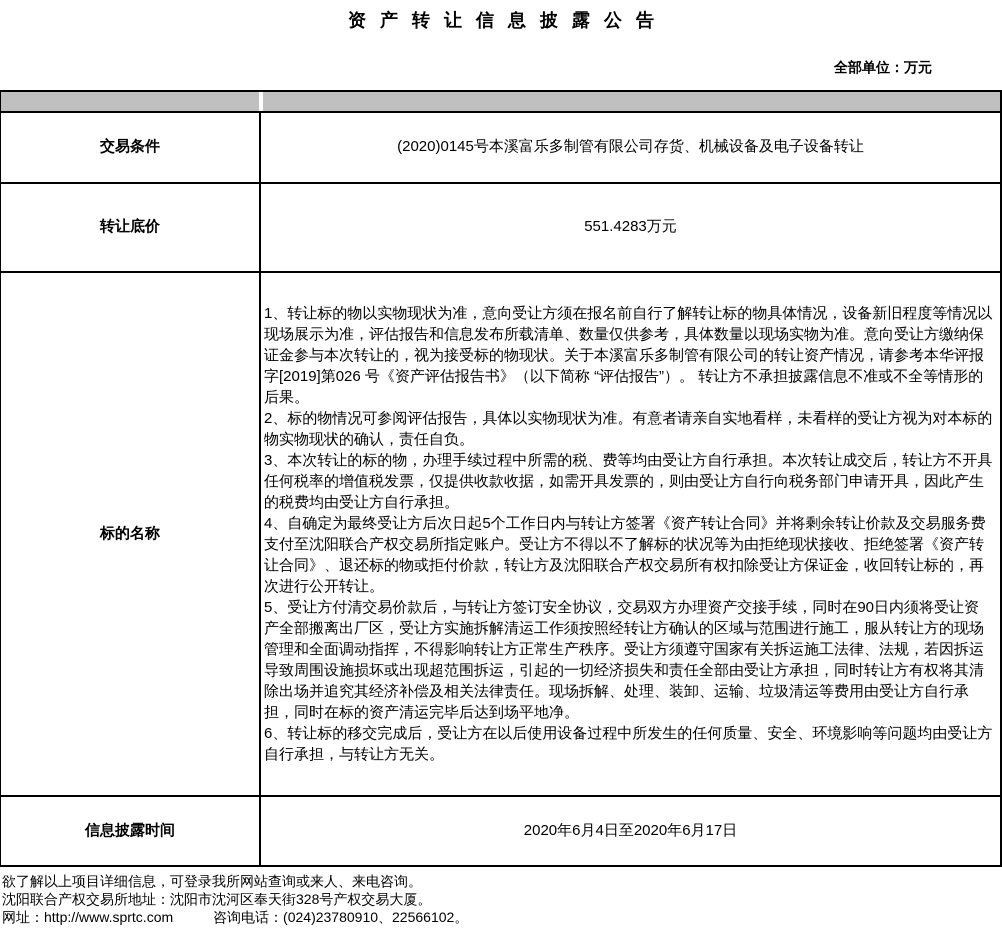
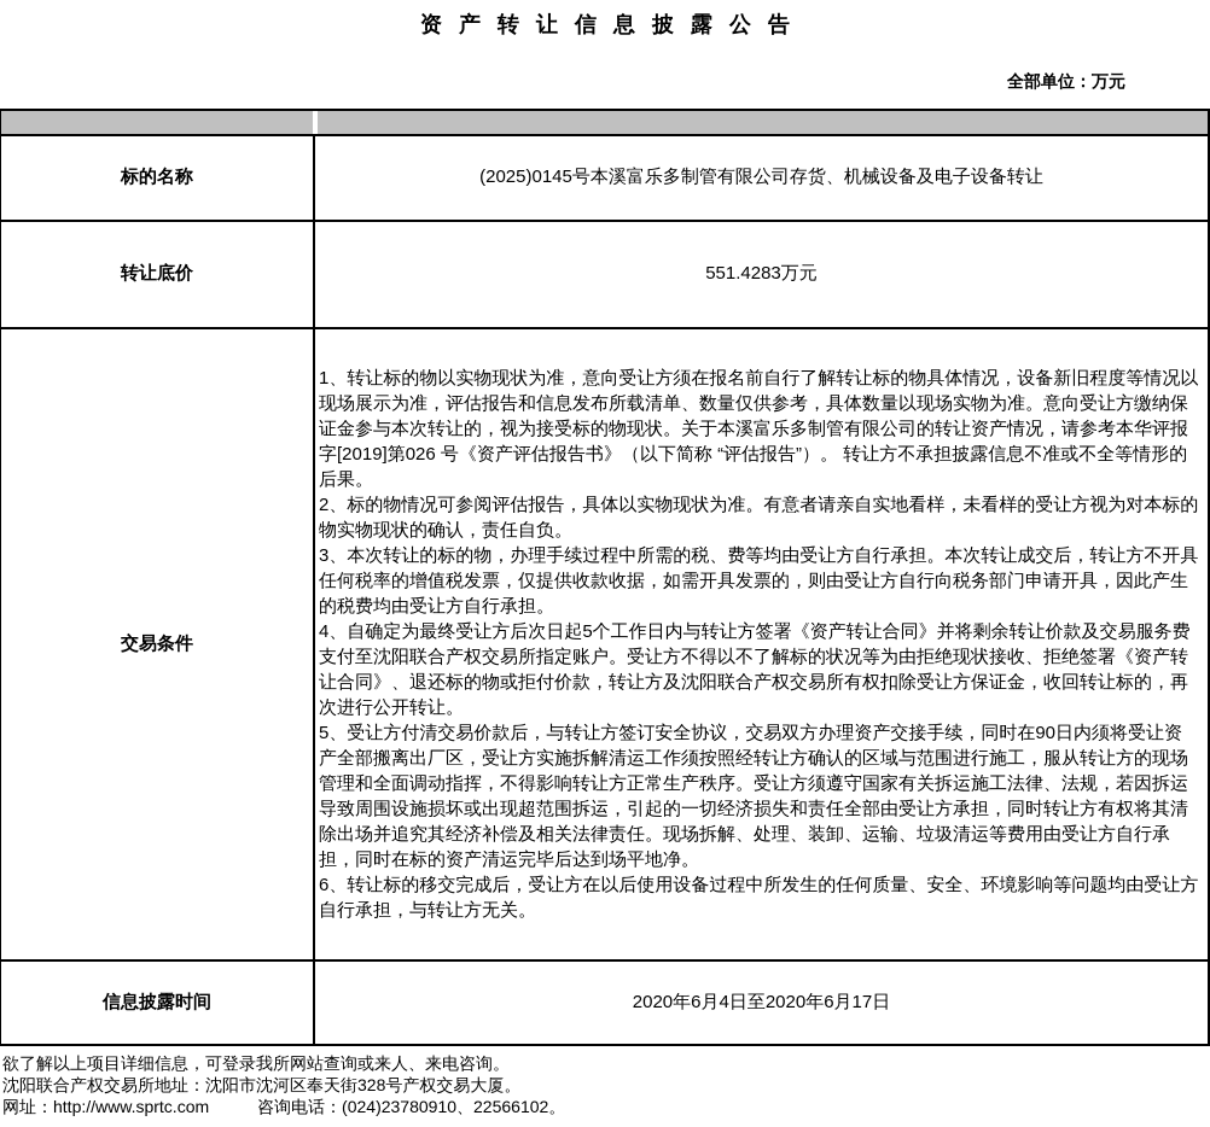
  资产转让信息披露公告
  全部单位：万元
- 交易条件
+ 标的名称
- (2020)0145号本溪富乐多制管有限公司存货、机械设备及电子设备转让
+ (2025)0145号本溪富乐多制管有限公司存货、机械设备及电子设备转让
  转让底价
  551.4283万元
- 标的名称
+ 交易条件
  1、转让标的物以实物现状为准，意向受让方须在报名前自行了解转让标的物具体情况，设备新旧程度等情况以现场展示为准，评估报告和信息发布所载清单、数量仅供参考，具体数量以现场实物为准。意向受让方缴纳保证金参与本次转让的，视为接受标的物现状。关于本溪富乐多制管有限公司的转让资产情况，请参考本华评报字[2019]第026 号《资产评估报告书》（以下简称 “评估报告”）。 转让方不承担披露信息不准或不全等情形的后果。
  2、标的物情况可参阅评估报告，具体以实物现状为准。有意者请亲自实地看样，未看样的受让方视为对本标的物实物现状的确认，责任自负。
  3、本次转让的标的物，办理手续过程中所需的税、费等均由受让方自行承担。本次转让成交后，转让方不开具任何税率的增值税发票，仅提供收款收据，如需开具发票的，则由受让方自行向税务部门申请开具，因此产生的税费均由受让方自行承担。
  4、自确定为最终受让方后次日起5个工作日内与转让方签署《资产转让合同》并将剩余转让价款及交易服务费支付至沈阳联合产权交易所指定账户。受让方不得以不了解标的状况等为由拒绝现状接收、拒绝签署《资产转让合同》、退还标的物或拒付价款，转让方及沈阳联合产权交易所有权扣除受让方保证金，收回转让标的，再次进行公开转让。
  5、受让方付清交易价款后，与转让方签订安全协议，交易双方办理资产交接手续，同时在90日内须将受让资产全部搬离出厂区，受让方实施拆解清运工作须按照经转让方确认的区域与范围进行施工，服从转让方的现场管理和全面调动指挥，不得影响转让方正常生产秩序。受让方须遵守国家有关拆运施工法律、法规，若因拆运导致周围设施损坏或出现超范围拆运，引起的一切经济损失和责任全部由受让方承担，同时转让方有权将其清除出场并追究其经济补偿及相关法律责任。现场拆解、处理、装卸、运输、垃圾清运等费用由受让方自行承担，同时在标的资产清运完毕后达到场平地净。
  6、转让标的移交完成后，受让方在以后使用设备过程中所发生的任何质量、安全、环境影响等问题均由受让方自行承担，与转让方无关。
  信息披露时间
  2020年6月4日至2020年6月17日
  欲了解以上项目详细信息，可登录我所网站查询或来人、来电咨询。
  沈阳联合产权交易所地址：沈阳市沈河区奉天街328号产权交易大厦。
  网址：http://www.sprtc.com 咨询电话：(024)23780910、22566102。
